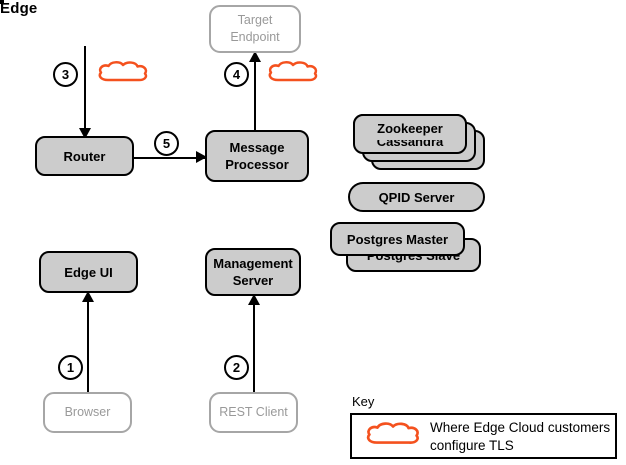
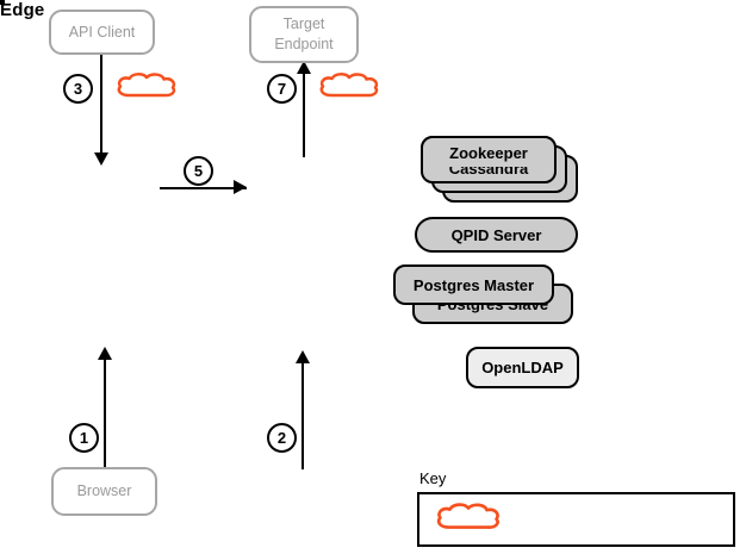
  Edge
+ API Client
  Target Endpoint
  Browser
- REST Client
- Router
- Message Processor
- Edge UI
- Management Server
  Cassandra
  Zookeeper
  QPID Server
  Postgres Master
+ OpenLDAP
  3
- 4
+ 7
  5
  1
  2
  Key
- Where Edge Cloud customers
- configure TLS
